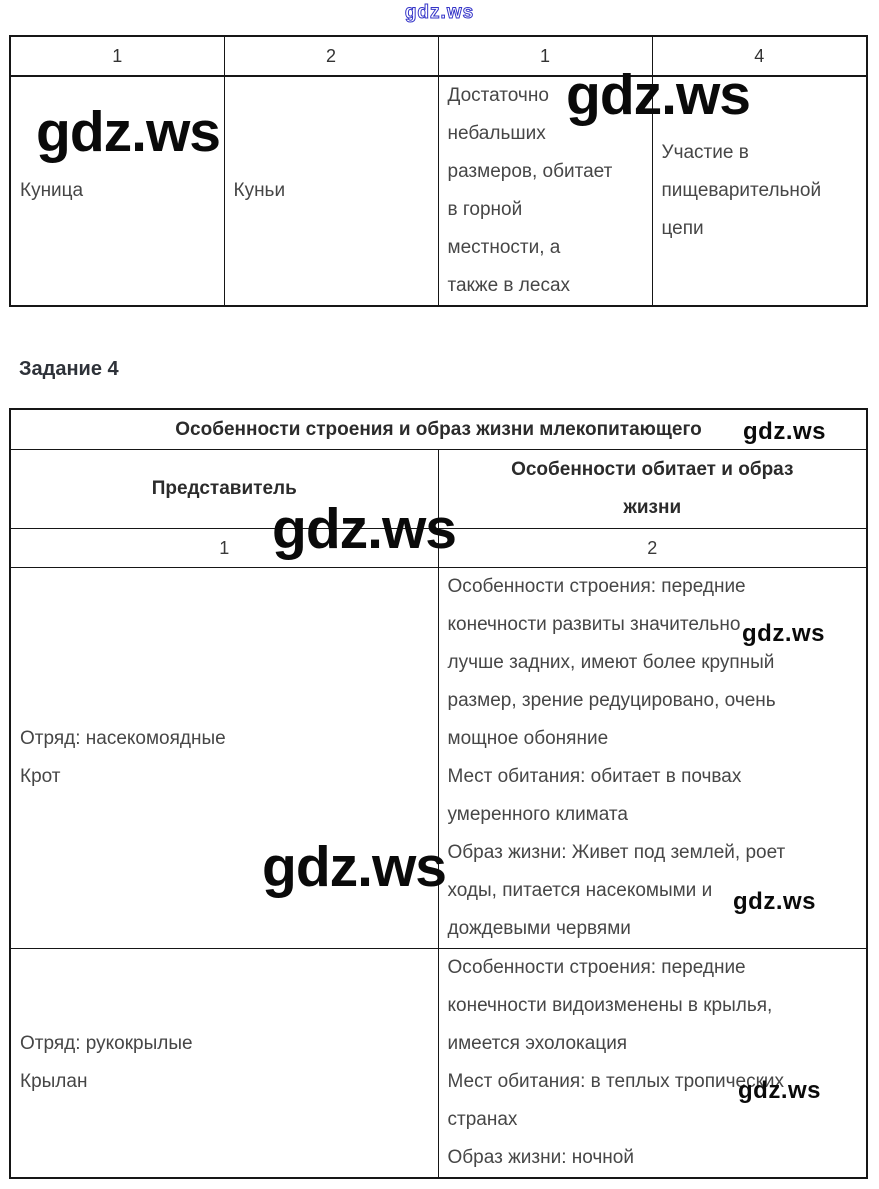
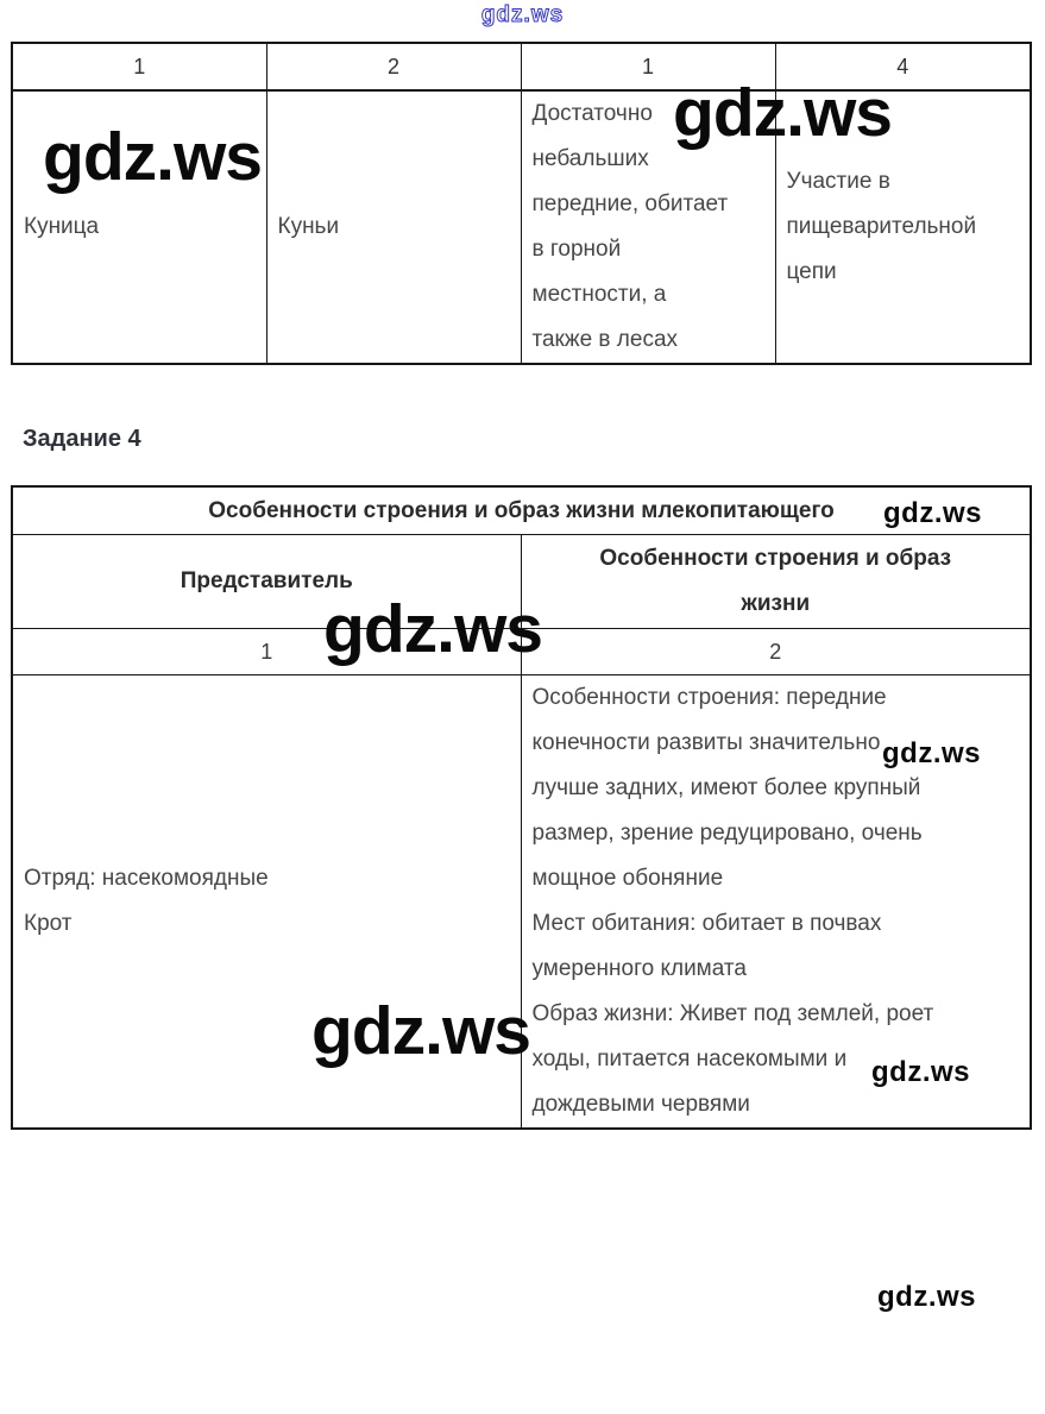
  gdz.ws
  1	2	1	4
- Куница	Куньи	Достаточно небальших размеров, обитает в горной местности, а также в лесах	Участие в пищеварительной цепи
+ Куница	Куньи	Достаточно небальших передние, обитает в горной местности, а также в лесах	Участие в пищеварительной цепи
  Задание 4
  Особенности строения и образ жизни млекопитающего
- Представитель	Особенности обитает и образ жизни
+ Представитель	Особенности строения и образ жизни
  1	2
  Отряд: насекомоядные Крот	Особенности строения: передние конечности развиты значительно лучше задних, имеют более крупный размер, зрение редуцировано, очень мощное обоняние Мест обитания: обитает в почвах умеренного климата Образ жизни: Живет под землей, роет ходы, питается насекомыми и дождевыми червями
- Отряд: рукокрылые Крылан	Особенности строения: передние конечности видоизменены в крылья, имеется эхолокация Мест обитания: в теплых тропических странах Образ жизни: ночной
  gdz.ws
  gdz.ws
  gdz.ws
  gdz.ws
  gdz.ws
  gdz.ws
  gdz.ws
  gdz.ws
